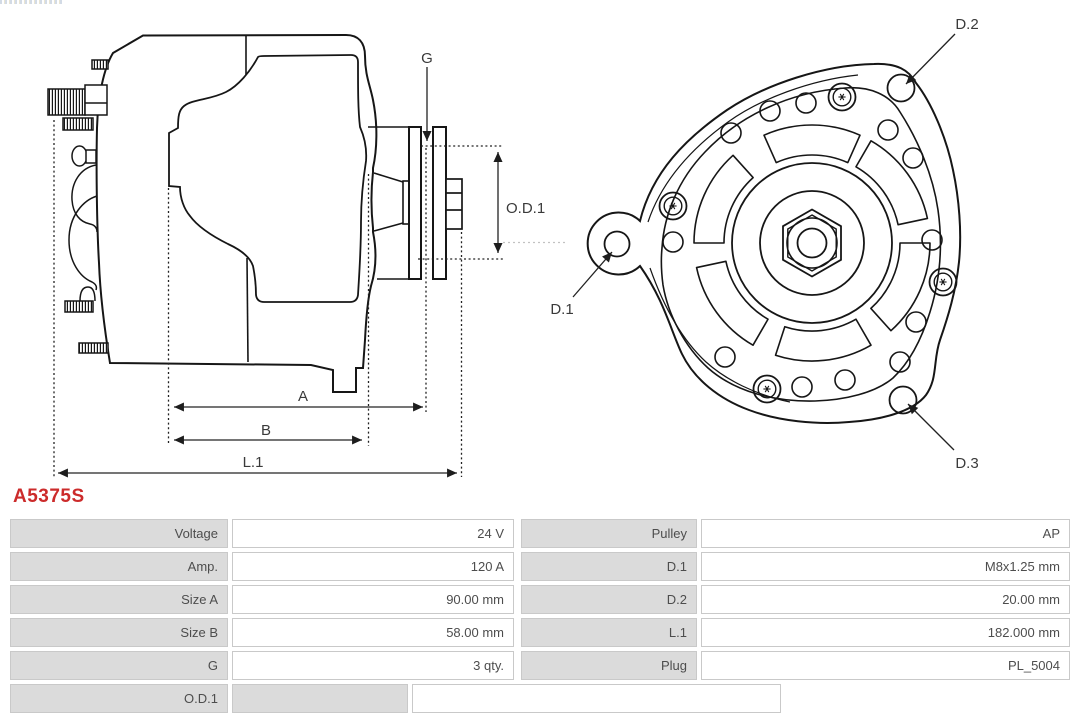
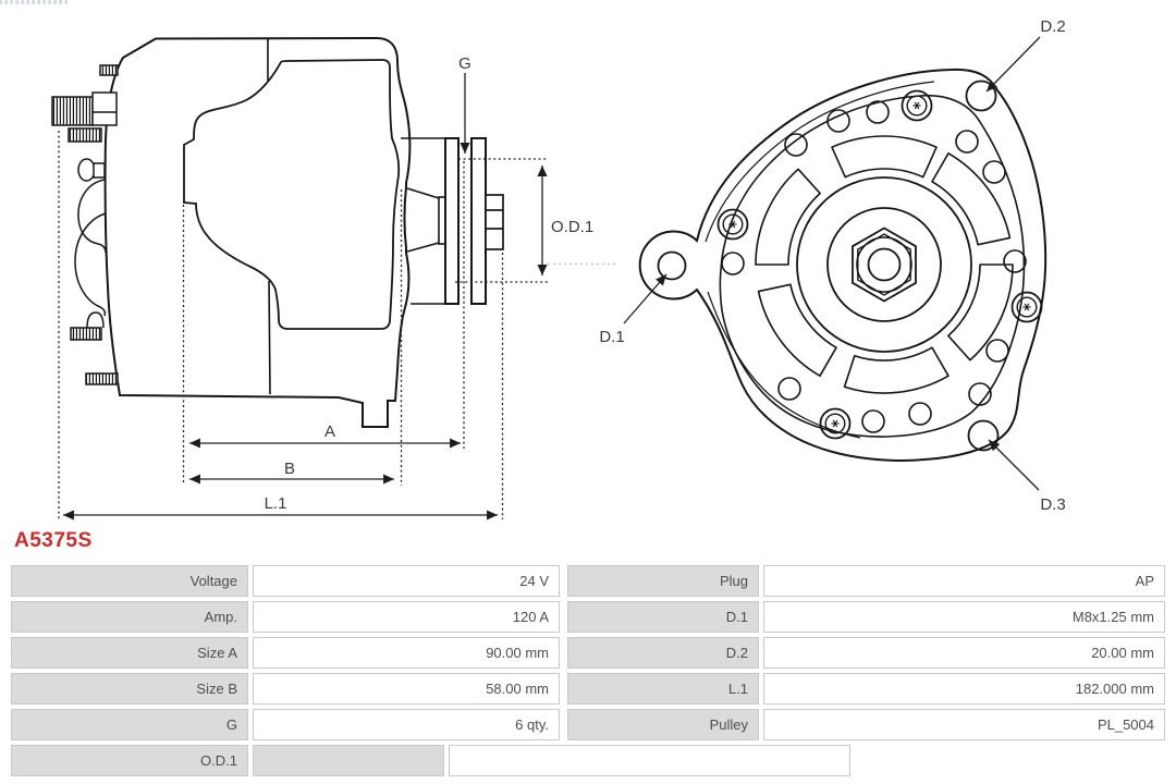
  G
  O.D.1
  A
  B
  L.1
  D.1
  D.2
  D.3
  A5375S
  Voltage
  24 V
- Pulley
+ Plug
  AP
  Amp.
  120 A
  D.1
  M8x1.25 mm
  Size A
  90.00 mm
  D.2
  20.00 mm
  Size B
  58.00 mm
  L.1
  182.000 mm
  G
- 3 qty.
+ 6 qty.
- Plug
+ Pulley
  PL_5004
  O.D.1
